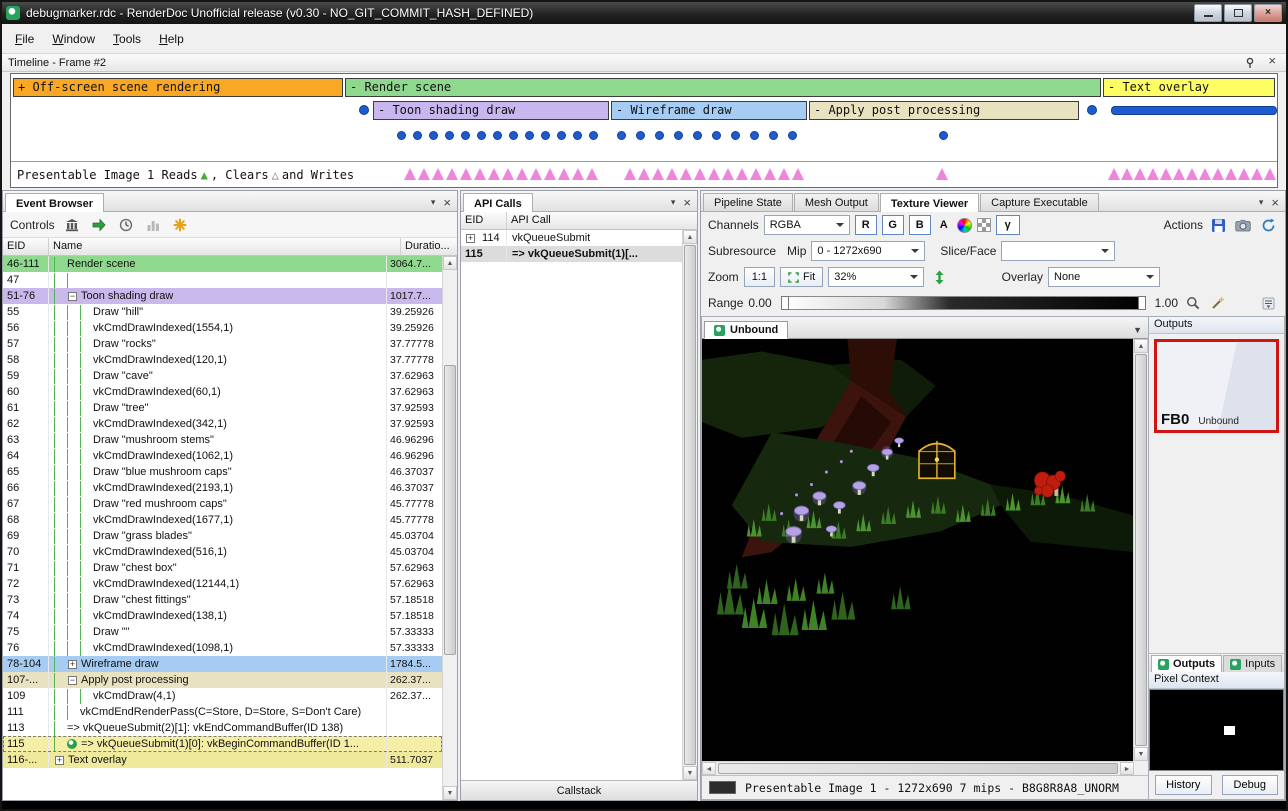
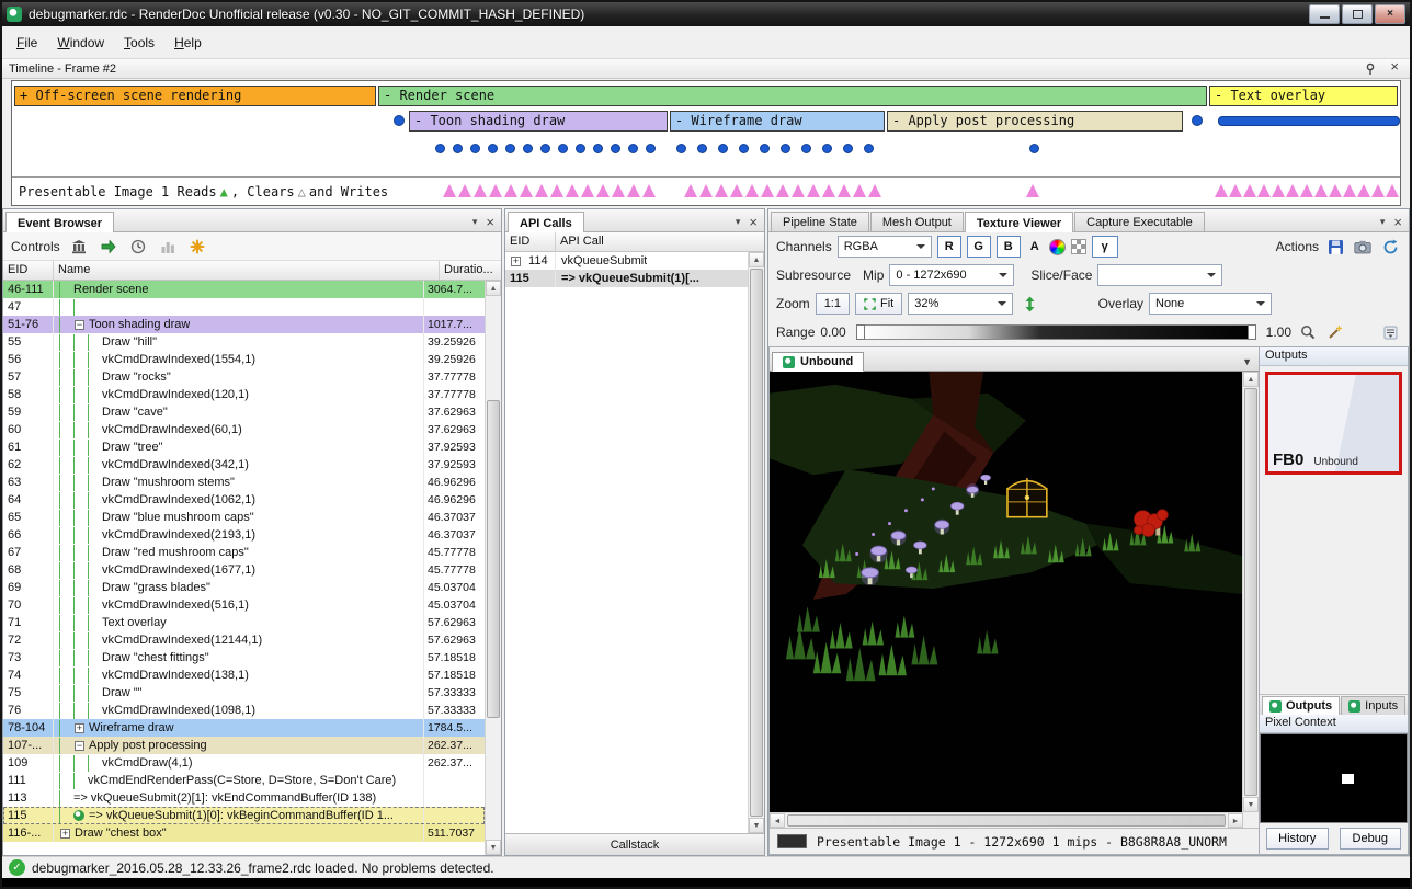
  debugmarker.rdc - RenderDoc Unofficial release (v0.30 - NO_GIT_COMMIT_HASH_DEFINED)
  ×
  File Window Tools Help
  Timeline - Frame #2
  ×
  + Off-screen scene rendering
  - Render scene
  - Text overlay
  - Toon shading draw
  - Wireframe draw
  - Apply post processing
  Presentable Image 1 Reads
  ▲
  , Clears
  △
  and Writes
  Event Browser
  ▾
  ×
  Controls
  EID
  Name
  Duratio...
  46-111
  Render scene
  3064.7...
  47
  51-76
  −
  Toon shading draw
  1017.7...
  55
  Draw "hill"
  39.25926
  56
  vkCmdDrawIndexed(1554,1)
  39.25926
  57
  Draw "rocks"
  37.77778
  58
  vkCmdDrawIndexed(120,1)
  37.77778
  59
  Draw "cave"
  37.62963
  60
  vkCmdDrawIndexed(60,1)
  37.62963
  61
  Draw "tree"
  37.92593
  62
  vkCmdDrawIndexed(342,1)
  37.92593
  63
  Draw "mushroom stems"
  46.96296
  64
  vkCmdDrawIndexed(1062,1)
  46.96296
  65
  Draw "blue mushroom caps"
  46.37037
  66
  vkCmdDrawIndexed(2193,1)
  46.37037
  67
  Draw "red mushroom caps"
  45.77778
  68
  vkCmdDrawIndexed(1677,1)
  45.77778
  69
  Draw "grass blades"
  45.03704
  70
  vkCmdDrawIndexed(516,1)
  45.03704
  71
- Draw "chest box"
+ Text overlay
  57.62963
  72
  vkCmdDrawIndexed(12144,1)
  57.62963
  73
  Draw "chest fittings"
  57.18518
  74
  vkCmdDrawIndexed(138,1)
  57.18518
  75
  Draw ""
  57.33333
  76
  vkCmdDrawIndexed(1098,1)
  57.33333
  78-104
  +
  Wireframe draw
  1784.5...
  107-...
  −
  Apply post processing
  262.37...
  109
  vkCmdDraw(4,1)
  262.37...
  111
  vkCmdEndRenderPass(C=Store, D=Store, S=Don't Care)
  113
  => vkQueueSubmit(2)[1]: vkEndCommandBuffer(ID 138)
  115
  => vkQueueSubmit(1)[0]: vkBeginCommandBuffer(ID 1...
  116-...
  +
- Text overlay
+ Draw "chest box"
  511.7037
  API Calls
  ▾
  ×
  EID
  API Call
  + 114
  vkQueueSubmit
  115
  => vkQueueSubmit(1)[...
  Callstack
  Pipeline State
  Mesh Output
  Texture Viewer
  Capture Executable
  ▾
  ×
  Channels
  RGBA
  R
  G
  B
  A
  γ
  Actions
  Subresource
  Mip
  0 - 1272x690
  Slice/Face
  Zoom
  1:1
  Fit
  32%
  Overlay
  None
  Range
  0.00
  1.00
  Unbound
  ▼
- Presentable Image 1 - 1272x690 7 mips - B8G8R8A8_UNORM
+ Presentable Image 1 - 1272x690 1 mips - B8G8R8A8_UNORM
  Outputs
  FB0
  Unbound
  Outputs
  Inputs
  Pixel Context
  History
  Debug
+ ✓
+ debugmarker_2016.05.28_12.33.26_frame2.rdc loaded. No problems detected.
